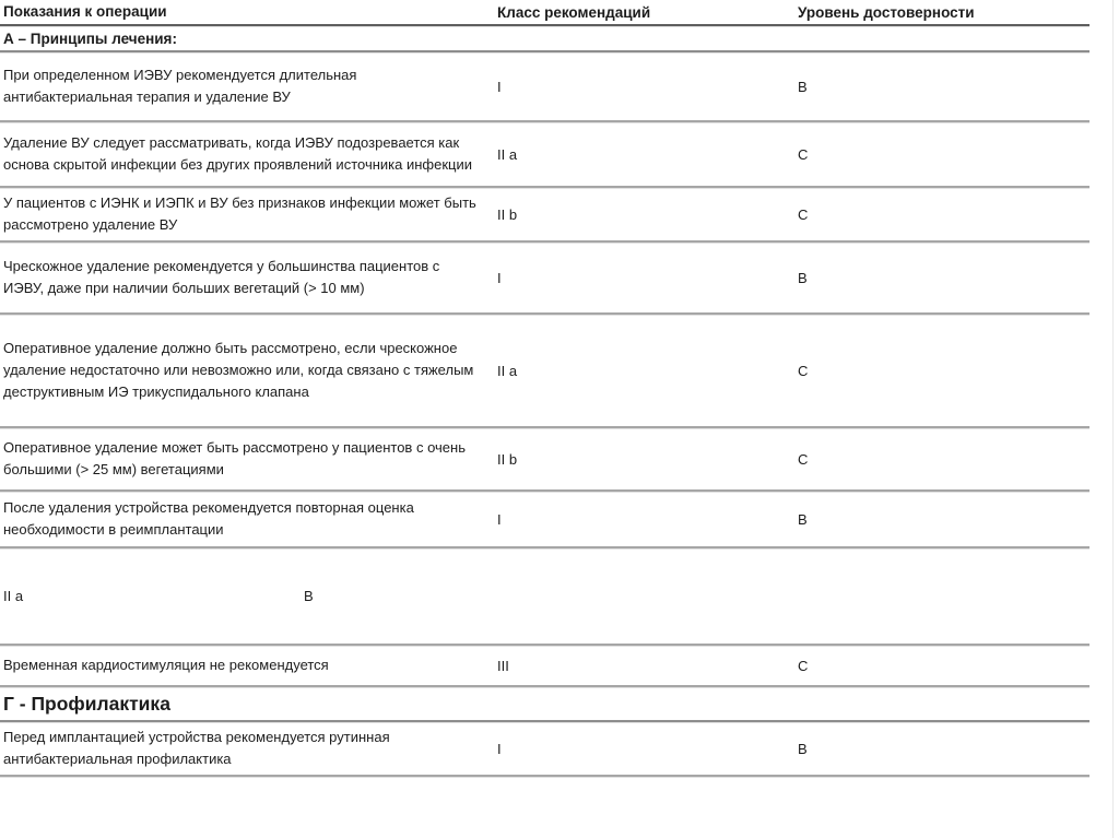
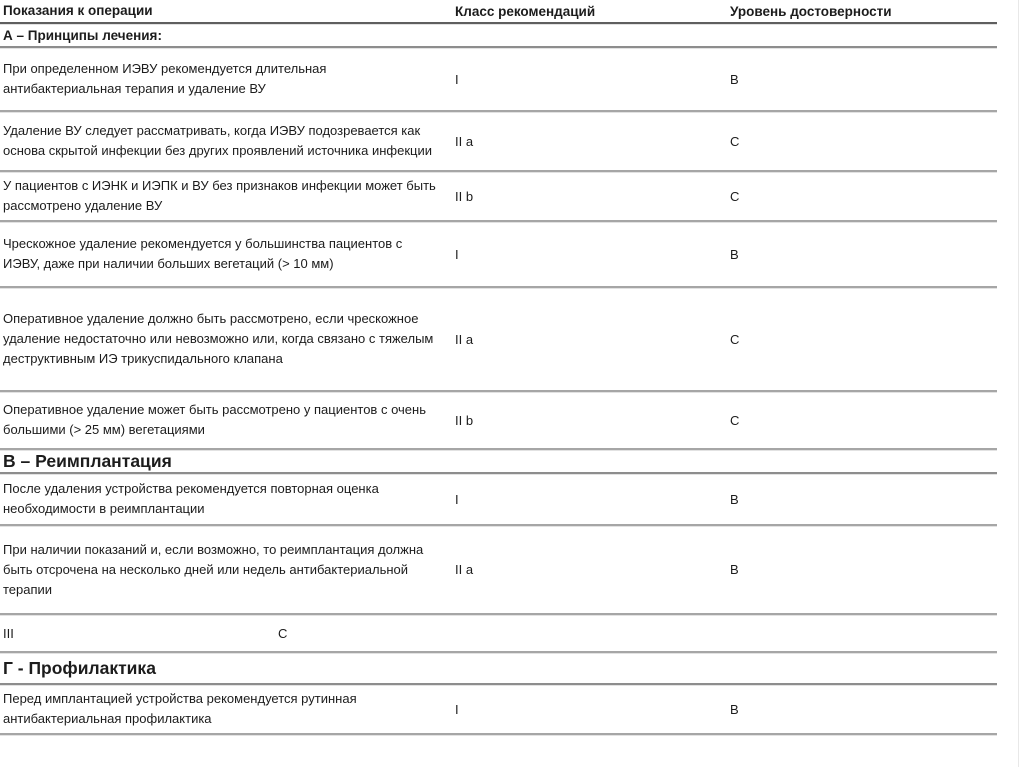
  Показания к операции
  Класс рекомендаций
  Уровень достоверности
  А – Принципы лечения:
  При определенном ИЭВУ рекомендуется длительная антибактериальная терапия и удаление ВУ
  I
  B
  Удаление ВУ следует рассматривать, когда ИЭВУ подозревается как основа скрытой инфекции без других проявлений источника инфекции
  II a
  C
  У пациентов с ИЭНК и ИЭПК и ВУ без признаков инфекции может быть рассмотрено удаление ВУ
  II b
  C
  Чрескожное удаление рекомендуется у большинства пациентов с ИЭВУ, даже при наличии больших вегетаций (> 10 мм)
  I
  B
  Оперативное удаление должно быть рассмотрено, если чрескожное удаление недостаточно или невозможно или, когда связано с тяжелым деструктивным ИЭ трикуспидального клапана
  II a
  C
  Оперативное удаление может быть рассмотрено у пациентов с очень большими (> 25 мм) вегетациями
  II b
  C
+ В – Реимплантация
  После удаления устройства рекомендуется повторная оценка необходимости в реимплантации
  I
  B
+ При наличии показаний и, если возможно, то реимплантация должна быть отсрочена на несколько дней или недель антибактериальной терапии
  II a
  B
- Временная кардиостимуляция не рекомендуется
  III
  C
  Г - Профилактика
  Перед имплантацией устройства рекомендуется рутинная антибактериальная профилактика
  I
  B
